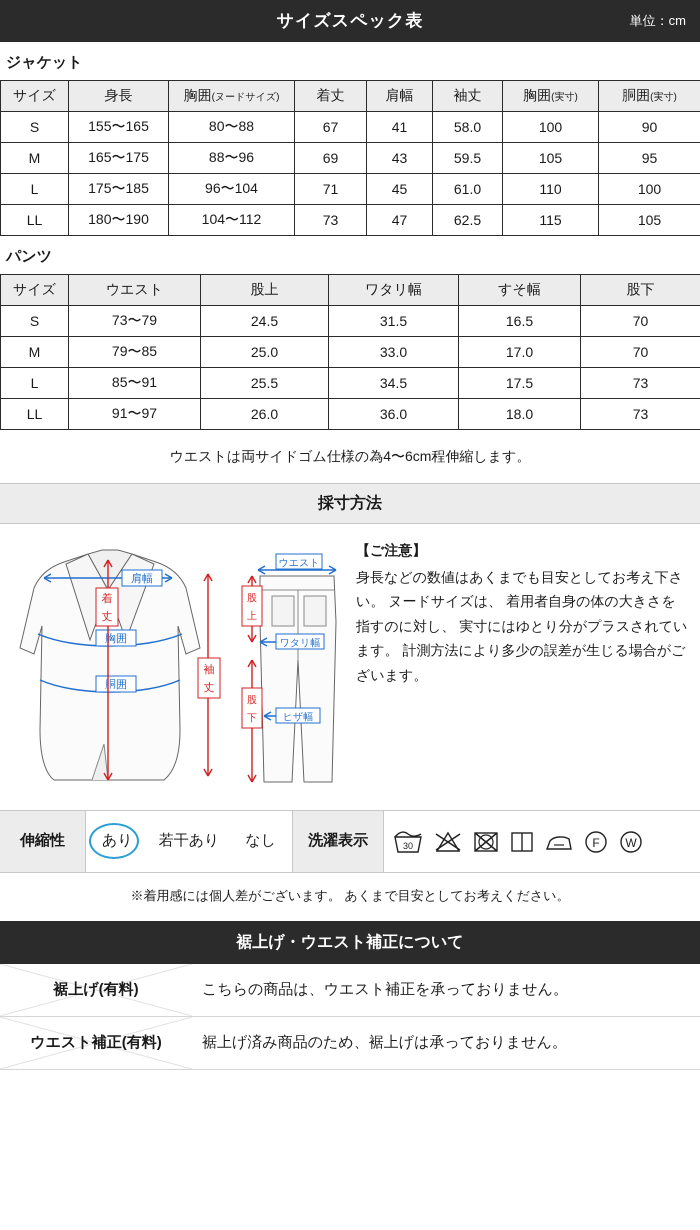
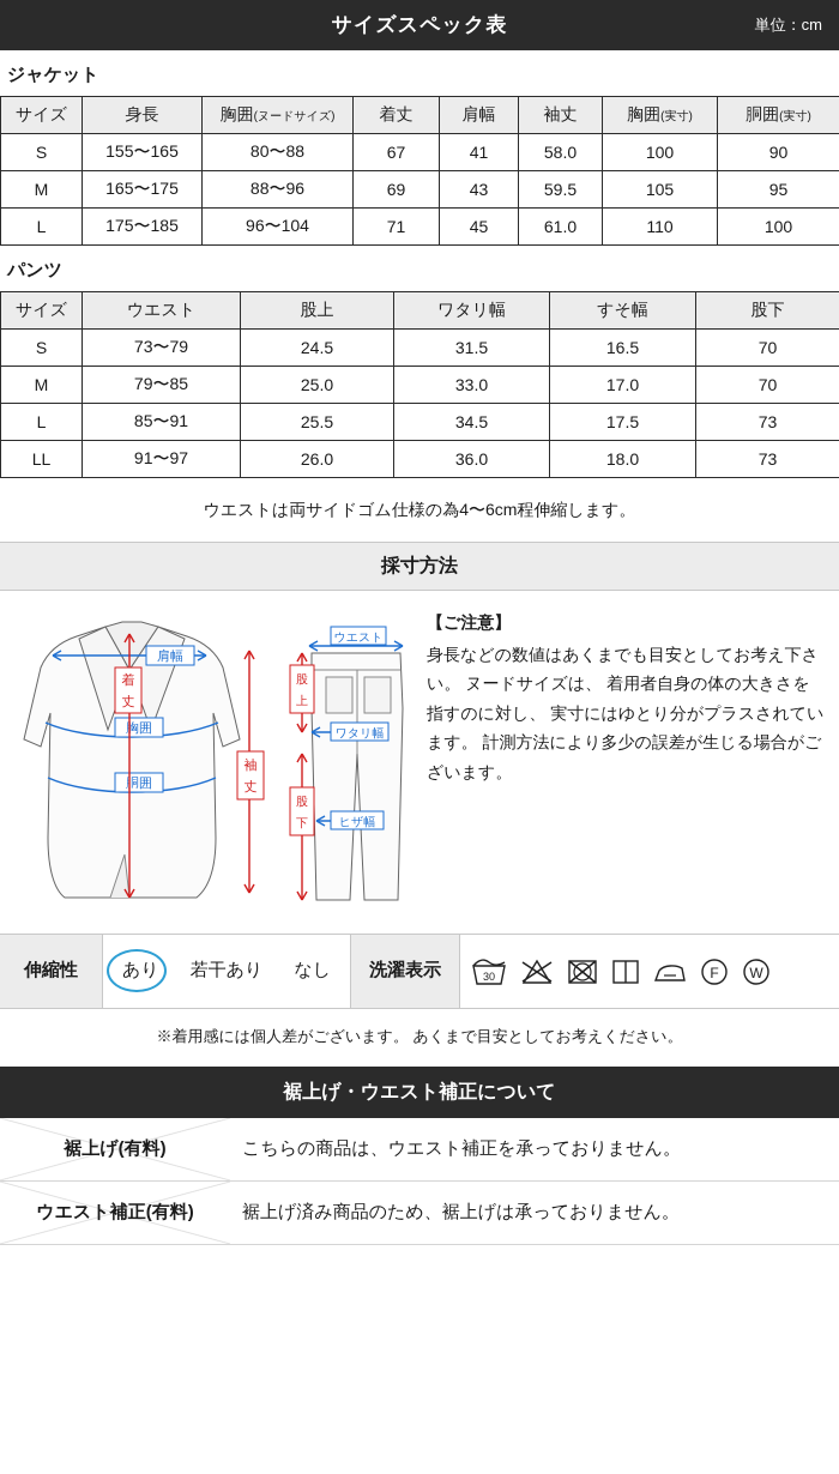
  サイズスペック表
  単位：cm
  ジャケット
  サイズ	身長	胸囲(ヌードサイズ)	着丈	肩幅	袖丈	胸囲(実寸)	胴囲(実寸)
  S	155〜165	80〜88	67	41	58.0	100	90
  M	165〜175	88〜96	69	43	59.5	105	95
  L	175〜185	96〜104	71	45	61.0	110	100
- LL	180〜190	104〜112	73	47	62.5	115	105
  パンツ
  サイズ	ウエスト	股上	ワタリ幅	すそ幅	股下
  S	73〜79	24.5	31.5	16.5	70
  M	79〜85	25.0	33.0	17.0	70
  L	85〜91	25.5	34.5	17.5	73
  LL	91〜97	26.0	36.0	18.0	73
  ウエストは両サイドゴム仕様の為4〜6cm程伸縮します。
  採寸方法
  肩幅
  胸囲
  胴囲
  着
  丈
  袖
  丈
  ウエスト
  ワタリ幅
  ヒザ幅
  股
  上
  股
  下
  【ご注意】
  身長などの数値はあくまでも目安としてお考え下さい。 ヌードサイズは、 着用者自身の体の大きさを指すのに対し、 実寸にはゆとり分がプラスされています。 計測方法により多少の誤差が生じる場合がございます。
  伸縮性
  あり
  若干あり
  なし
  洗濯表示
  30
  F
  W
  ※着用感には個人差がございます。 あくまで目安としてお考えください。
  裾上げ・ウエスト補正について
  裾上げ(有料)
  こちらの商品は、ウエスト補正を承っておりません。
  ウエスト補正(有料)
  裾上げ済み商品のため、裾上げは承っておりません。
